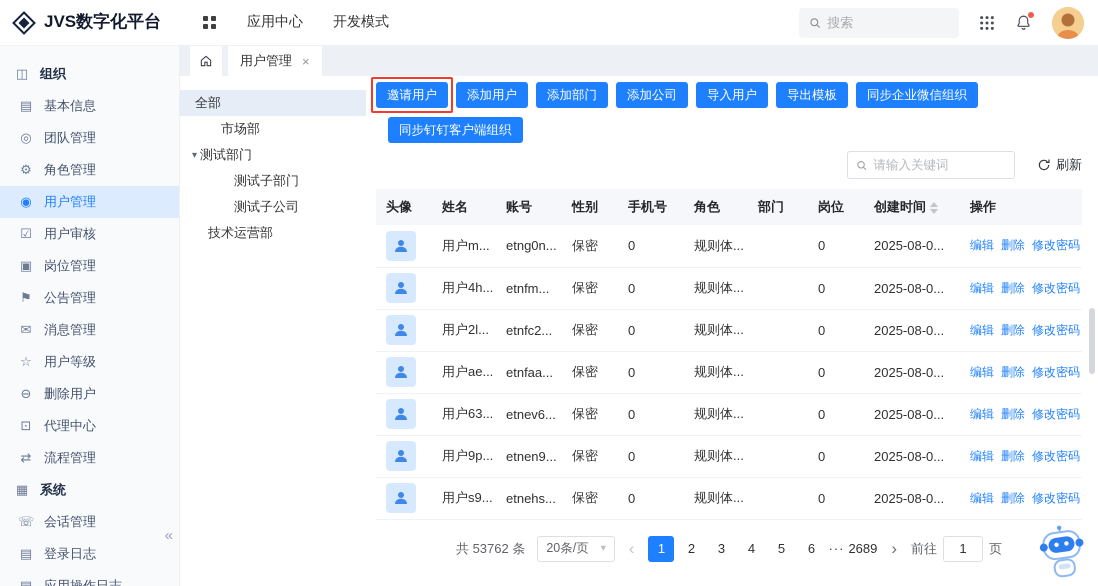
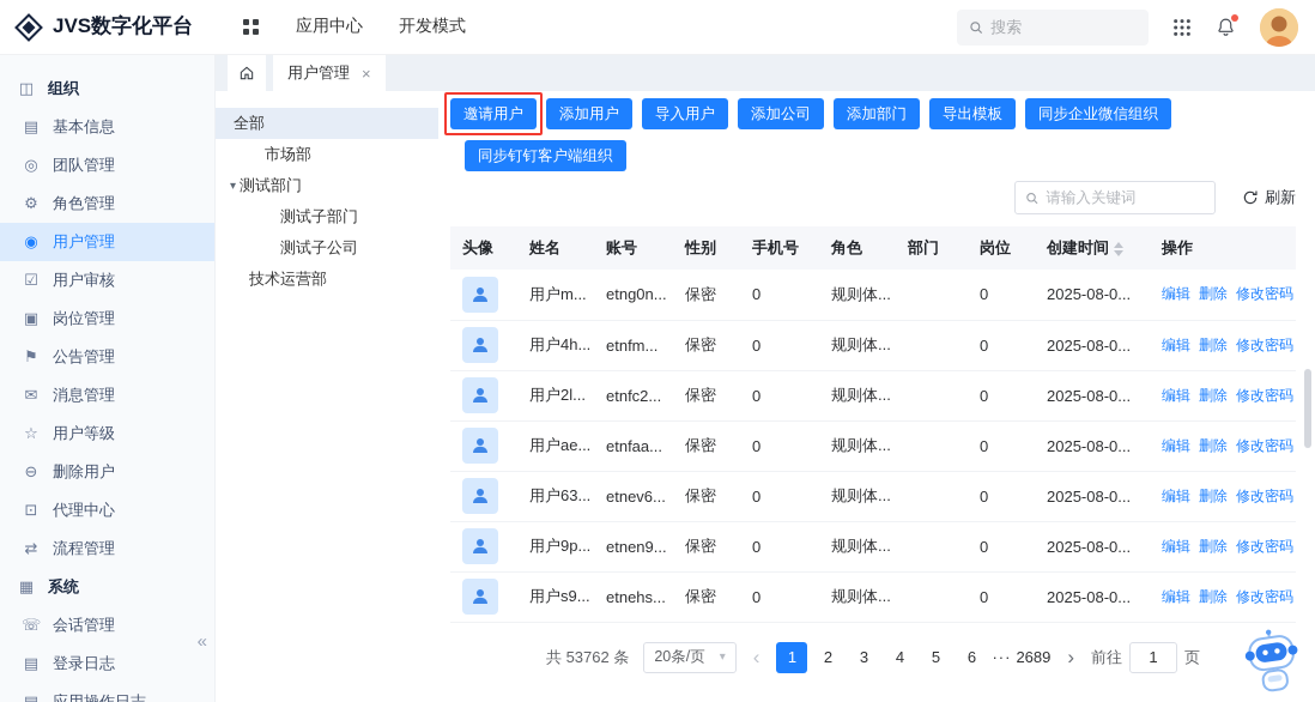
  JVS数字化平台
  应用中心
  开发模式
  搜索
  ◫
  组织
  ▤
  基本信息
  ◎
  团队管理
  ⚙
  角色管理
  ◉
  用户管理
  ☑
  用户审核
  ▣
  岗位管理
  ⚑
  公告管理
  ✉
  消息管理
  ☆
  用户等级
  ⊖
  删除用户
  ⊡
  代理中心
  ⇄
  流程管理
  ▦
  系统
  ☏
  会话管理
  ▤
  登录日志
  «
  用户管理
  ×
  全部
  市场部
  ▾
  测试部门
  测试子部门
  测试子公司
  技术运营部
  邀请用户
  添加用户
- 添加部门
+ 导入用户
  添加公司
- 导入用户
+ 添加部门
  导出模板
  同步企业微信组织
  同步钉钉客户端组织
  请输入关键词
  刷新
  头像	姓名	账号	性别	手机号	角色	部门	岗位	创建时间	操作
  	用户m...	etng0n...	保密	0	规则体...		0	2025-08-0...	编辑 删除 修改密码
  	用户4h...	etnfm...	保密	0	规则体...		0	2025-08-0...	编辑 删除 修改密码
  	用户2l...	etnfc2...	保密	0	规则体...		0	2025-08-0...	编辑 删除 修改密码
  	用户ae...	etnfaa...	保密	0	规则体...		0	2025-08-0...	编辑 删除 修改密码
  	用户63...	etnev6...	保密	0	规则体...		0	2025-08-0...	编辑 删除 修改密码
  	用户9p...	etnen9...	保密	0	规则体...		0	2025-08-0...	编辑 删除 修改密码
  	用户s9...	etnehs...	保密	0	规则体...		0	2025-08-0...	编辑 删除 修改密码
  共 53762 条
  20条/页
  ▾
  ‹
  1
  2
  3
  4
  5
  6
  ···
  2689
  ›
  前往
  1
  页
